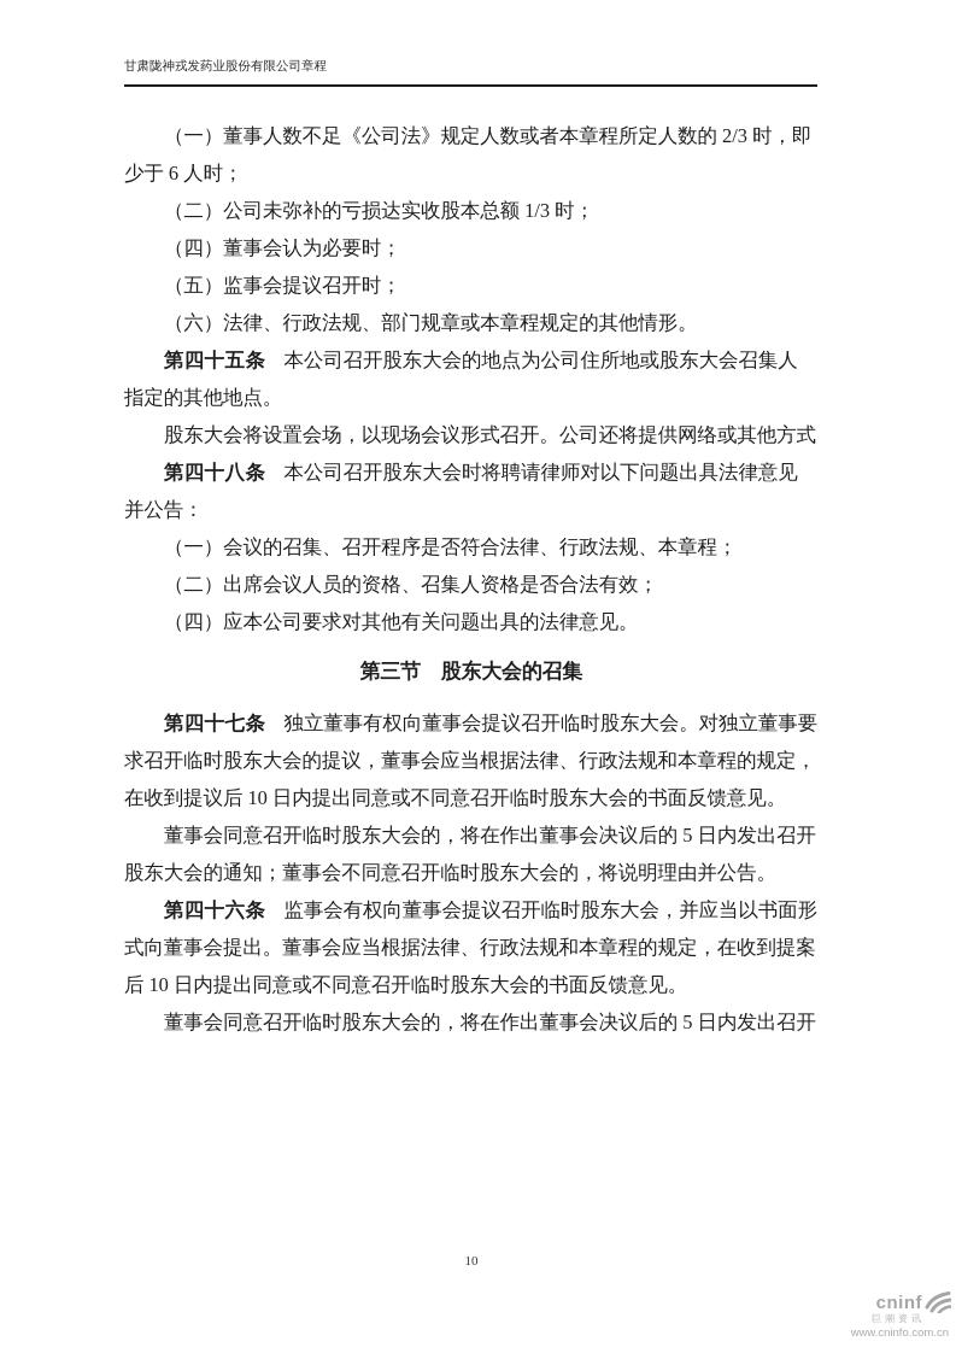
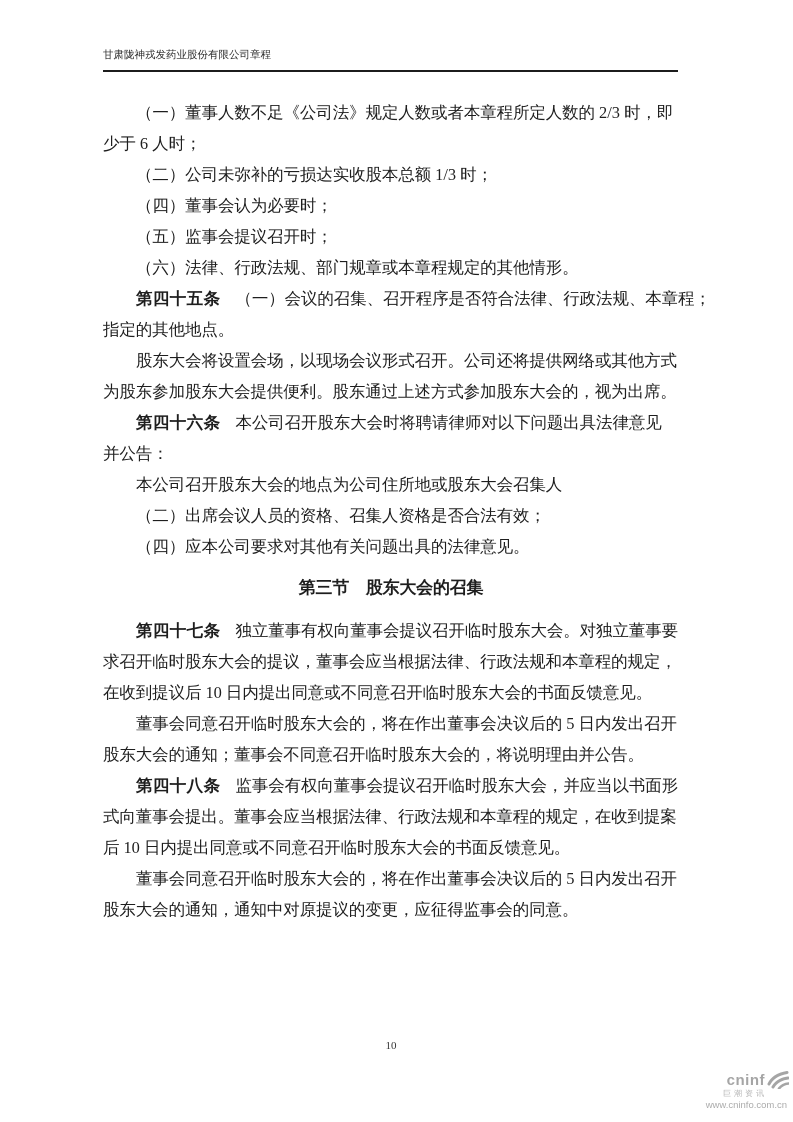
  甘肃陇神戎发药业股份有限公司章程
  （一）董事人数不足《公司法》规定人数或者本章程所定人数的 2/3 时，即
  少于 6 人时；
  （二）公司未弥补的亏损达实收股本总额 1/3 时；
  （四）董事会认为必要时；
  （五）监事会提议召开时；
  （六）法律、行政法规、部门规章或本章程规定的其他情形。
- 第四十五条 本公司召开股东大会的地点为公司住所地或股东大会召集人
+ 第四十五条 （一）会议的召集、召开程序是否符合法律、行政法规、本章程；
  指定的其他地点。
  股东大会将设置会场，以现场会议形式召开。公司还将提供网络或其他方式
+ 为股东参加股东大会提供便利。股东通过上述方式参加股东大会的，视为出席。
- 第四十八条 本公司召开股东大会时将聘请律师对以下问题出具法律意见
+ 第四十六条 本公司召开股东大会时将聘请律师对以下问题出具法律意见
  并公告：
- （一）会议的召集、召开程序是否符合法律、行政法规、本章程；
+ 本公司召开股东大会的地点为公司住所地或股东大会召集人
  （二）出席会议人员的资格、召集人资格是否合法有效；
  （四）应本公司要求对其他有关问题出具的法律意见。
  第三节 股东大会的召集
  第四十七条 独立董事有权向董事会提议召开临时股东大会。对独立董事要
  求召开临时股东大会的提议，董事会应当根据法律、行政法规和本章程的规定，
  在收到提议后 10 日内提出同意或不同意召开临时股东大会的书面反馈意见。
  董事会同意召开临时股东大会的，将在作出董事会决议后的 5 日内发出召开
  股东大会的通知；董事会不同意召开临时股东大会的，将说明理由并公告。
- 第四十六条 监事会有权向董事会提议召开临时股东大会，并应当以书面形
+ 第四十八条 监事会有权向董事会提议召开临时股东大会，并应当以书面形
  式向董事会提出。董事会应当根据法律、行政法规和本章程的规定，在收到提案
  后 10 日内提出同意或不同意召开临时股东大会的书面反馈意见。
  董事会同意召开临时股东大会的，将在作出董事会决议后的 5 日内发出召开
+ 股东大会的通知，通知中对原提议的变更，应征得监事会的同意。
  10
  cninf
  巨潮资讯
  www.cninfo.com.cn
